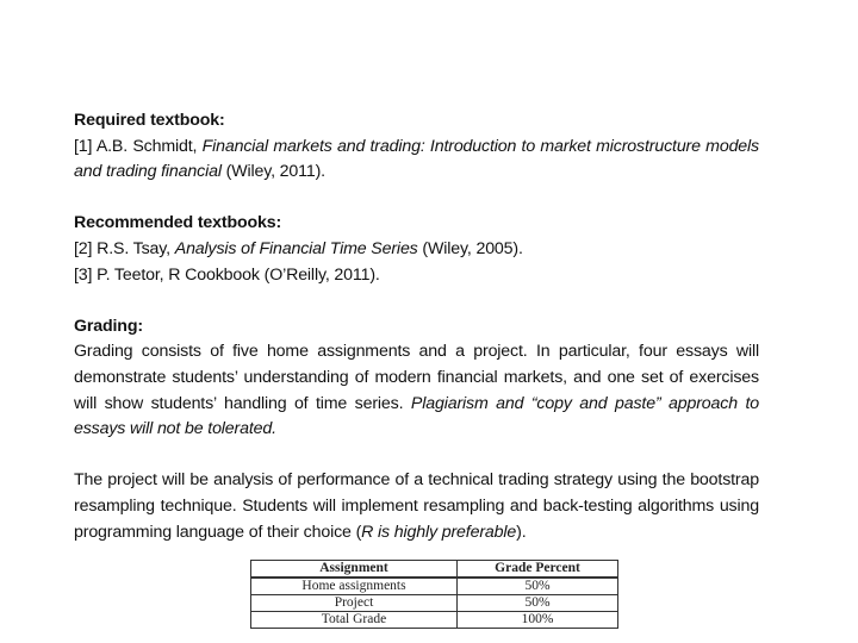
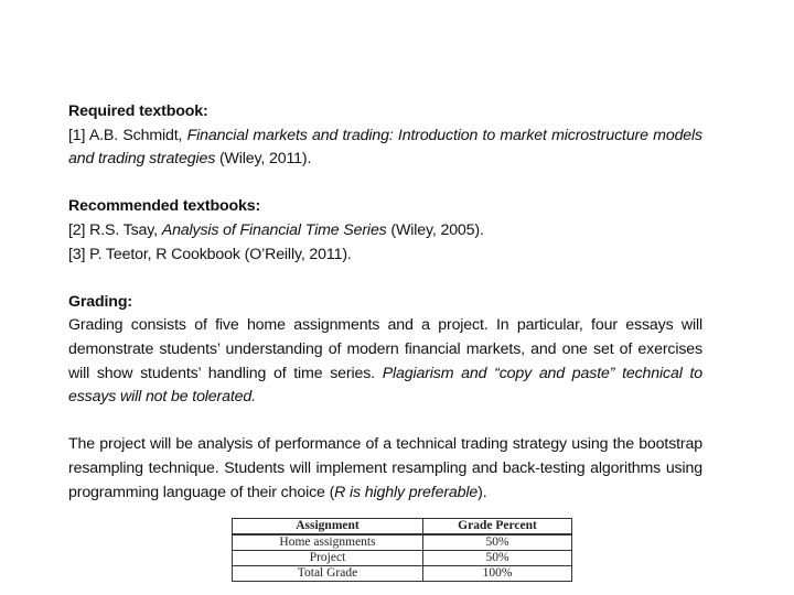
  Required textbook:
- [1] A.B. Schmidt, Financial markets and trading: Introduction to market microstructure models and trading financial (Wiley, 2011).
+ [1] A.B. Schmidt, Financial markets and trading: Introduction to market microstructure models and trading strategies (Wiley, 2011).
  Recommended textbooks:
  [2] R.S. Tsay, Analysis of Financial Time Series (Wiley, 2005).
  [3] P. Teetor, R Cookbook (O’Reilly, 2011).
  Grading:
- Grading consists of five home assignments and a project. In particular, four essays will demonstrate students’ understanding of modern financial markets, and one set of exercises will show students’ handling of time series. Plagiarism and “copy and paste” approach to essays will not be tolerated.
+ Grading consists of five home assignments and a project. In particular, four essays will demonstrate students’ understanding of modern financial markets, and one set of exercises will show students’ handling of time series. Plagiarism and “copy and paste” technical to essays will not be tolerated.
  The project will be analysis of performance of a technical trading strategy using the bootstrap resampling technique. Students will implement resampling and back-testing algorithms using programming language of their choice (R is highly preferable).
  Assignment	Grade Percent
  Home assignments	50%
  Project	50%
  Total Grade	100%
